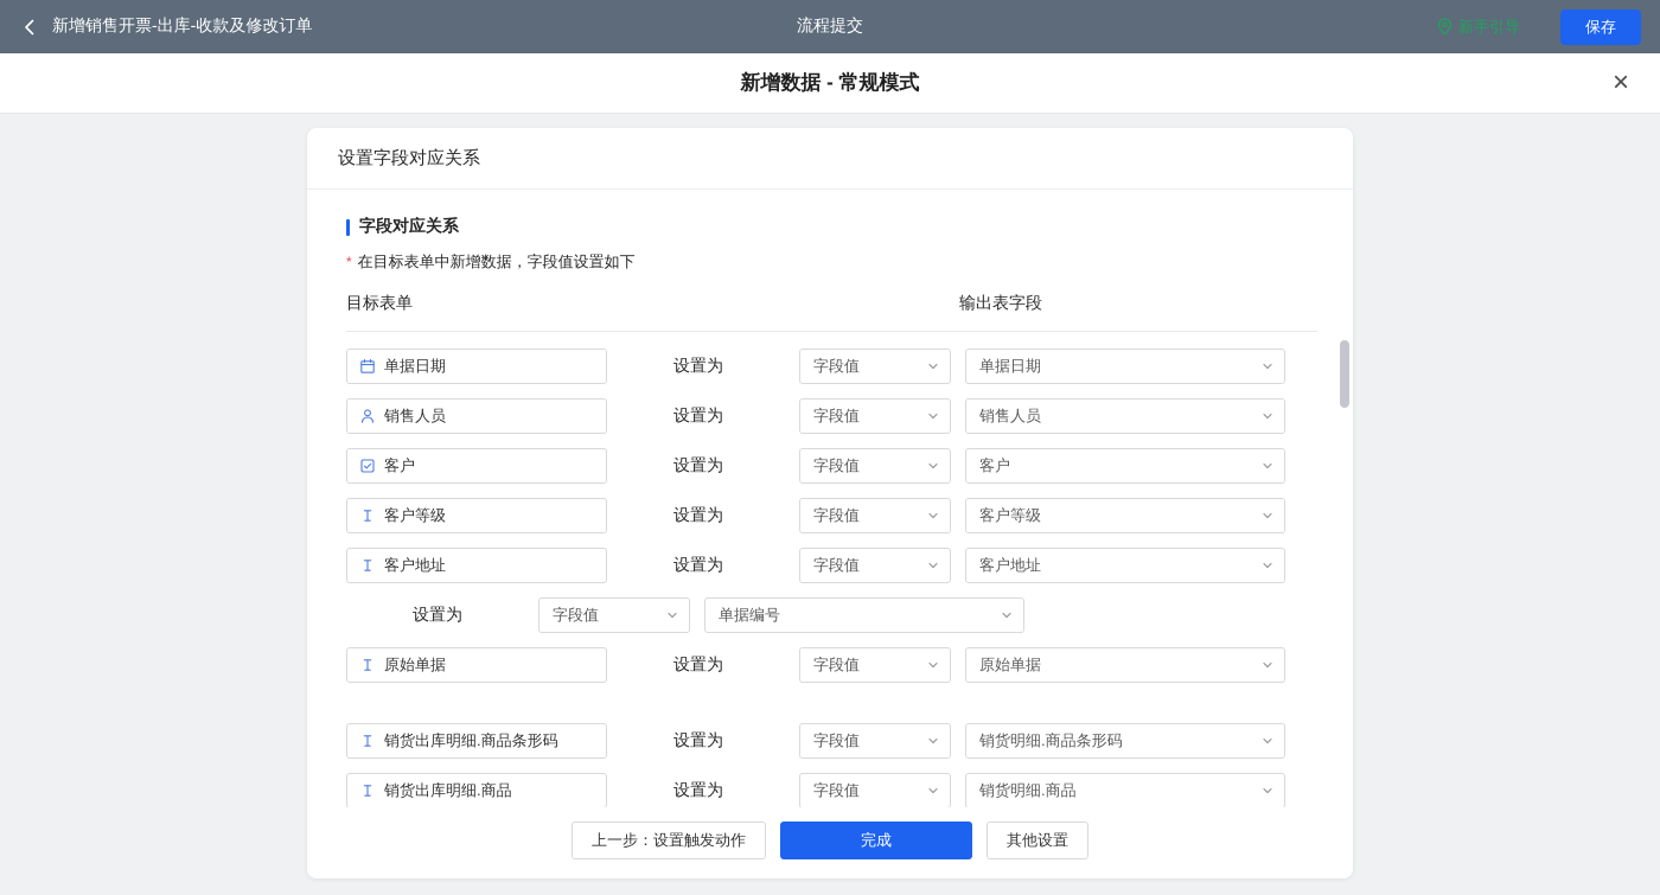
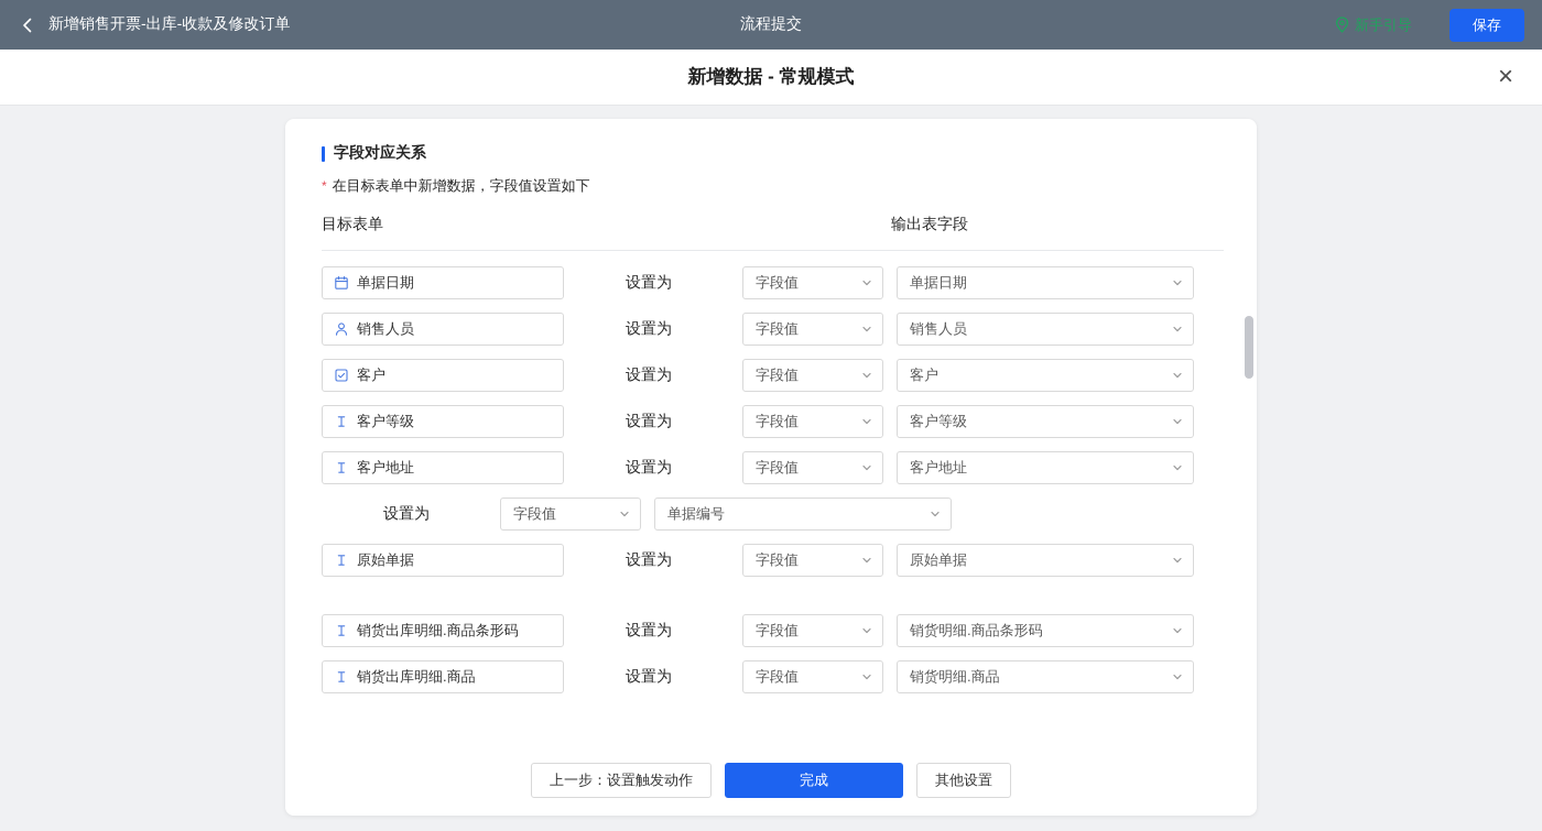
  新增销售开票-出库-收款及修改订单
  流程提交
  新手引导
  保存
  新增数据 - 常规模式
  ×
- 设置字段对应关系
  字段对应关系
  *
  在目标表单中新增数据，字段值设置如下
  目标表单
  输出表字段
  单据日期
  设置为
  字段值
  单据日期
  销售人员
  设置为
  字段值
  销售人员
  客户
  设置为
  字段值
  客户
  客户等级
  设置为
  字段值
  客户等级
  客户地址
  设置为
  字段值
  客户地址
  设置为
  字段值
  单据编号
  原始单据
  设置为
  字段值
  原始单据
  销货出库明细.商品条形码
  设置为
  字段值
  销货明细.商品条形码
  销货出库明细.商品
  设置为
  字段值
  销货明细.商品
  上一步：设置触发动作
  完成
  其他设置
